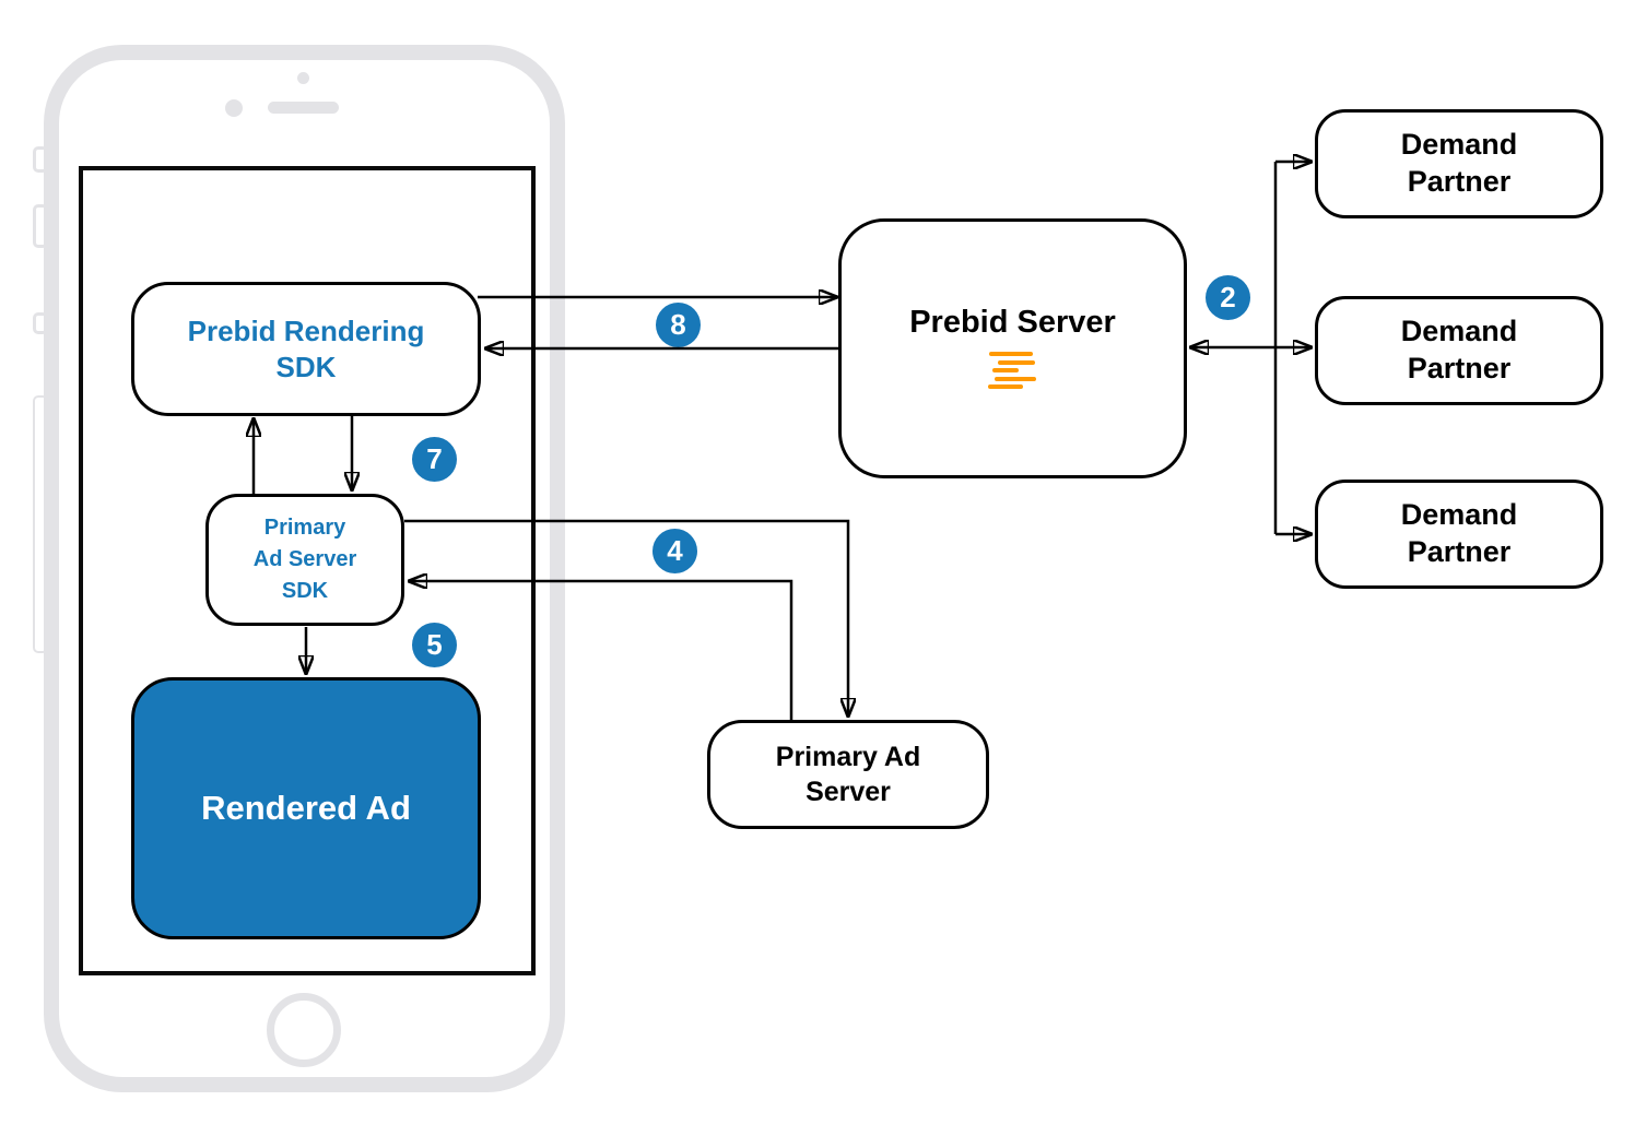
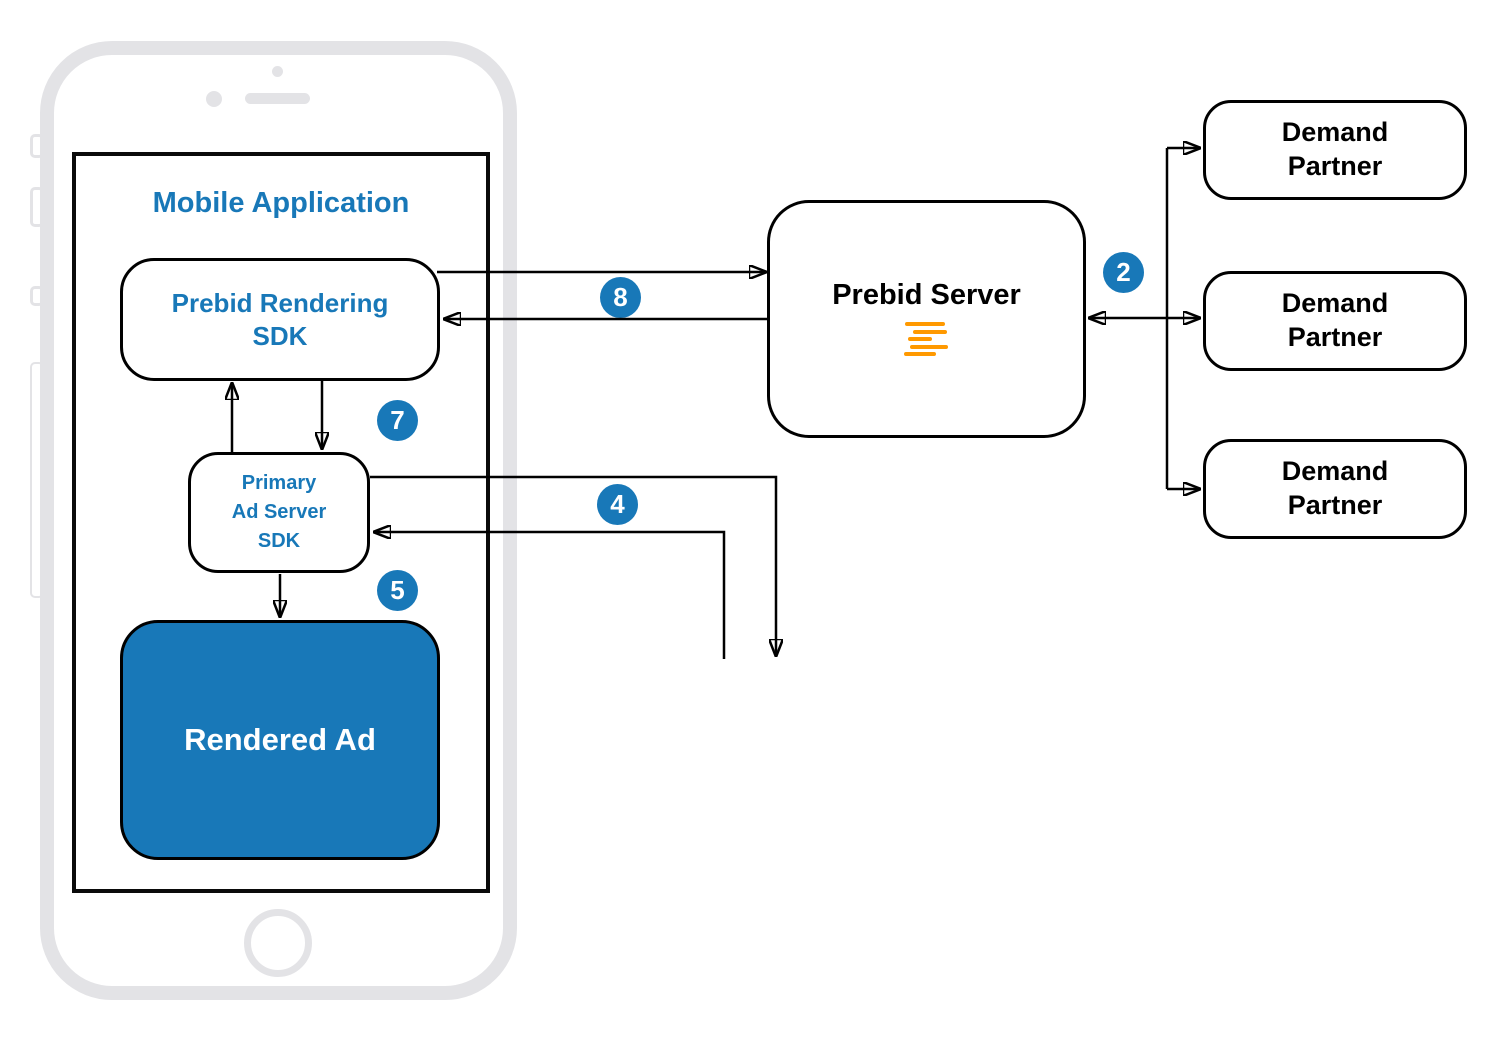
+ Mobile Application
  Prebid Rendering
  SDK
  Primary
  Ad Server
  SDK
  Rendered Ad
  Prebid Server
  Demand
  Partner
  Demand
  Partner
  Demand
  Partner
- Primary Ad
- Server
  8
  2
  7
  4
  5
